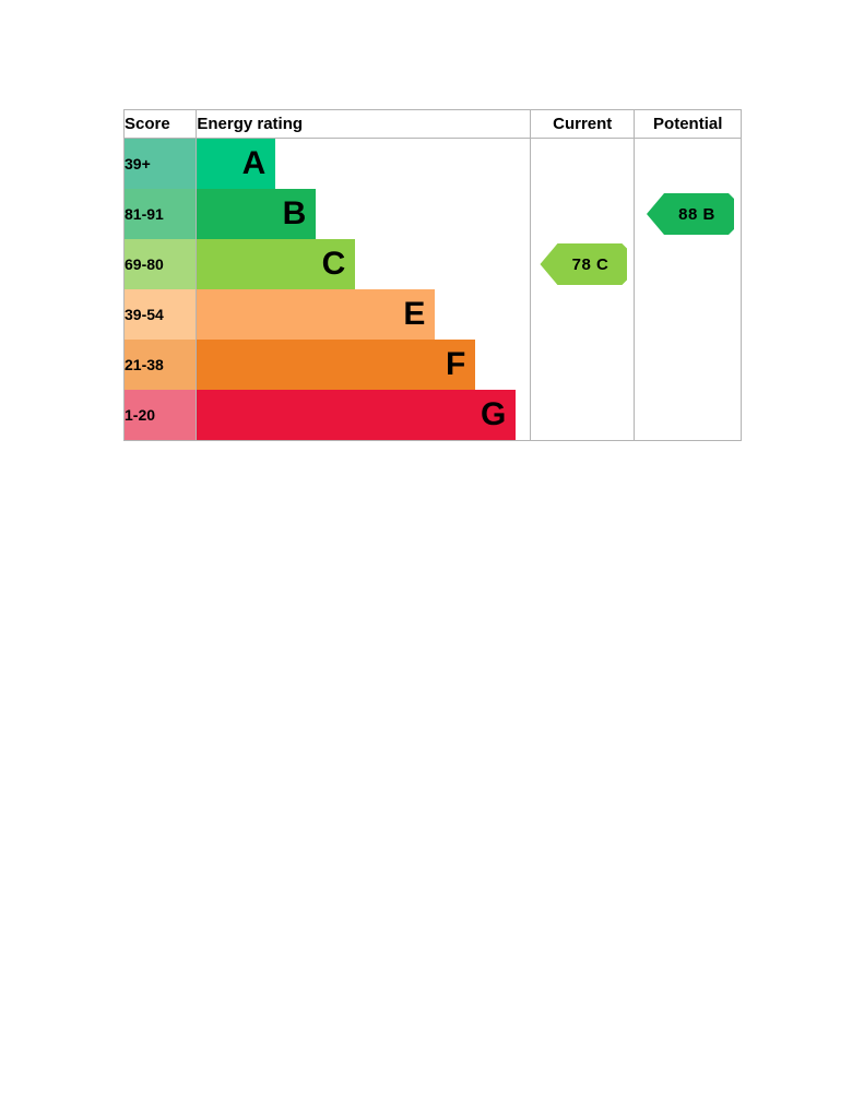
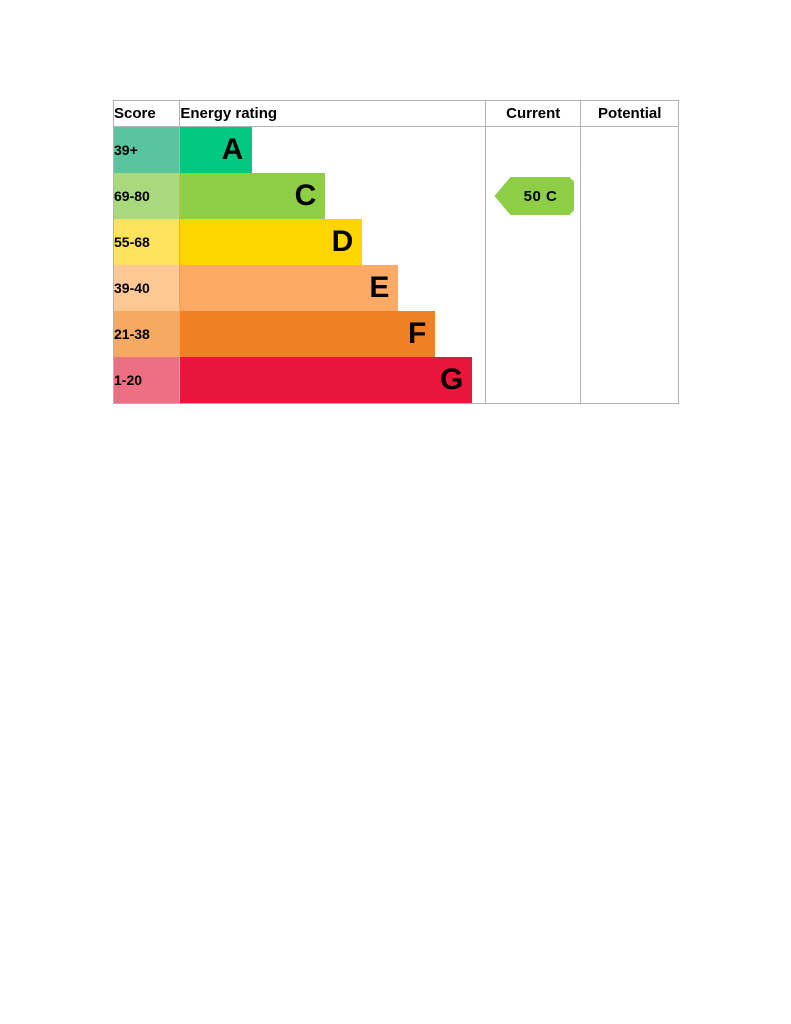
  Score	Energy rating	Current	Potential
  39+	A
- 81-91	B		88 B
- 69-80	C	78 C
+ 69-80	C	50 C
+ 55-68	D
- 39-54	E
+ 39-40	E
  21-38	F
  1-20	G
